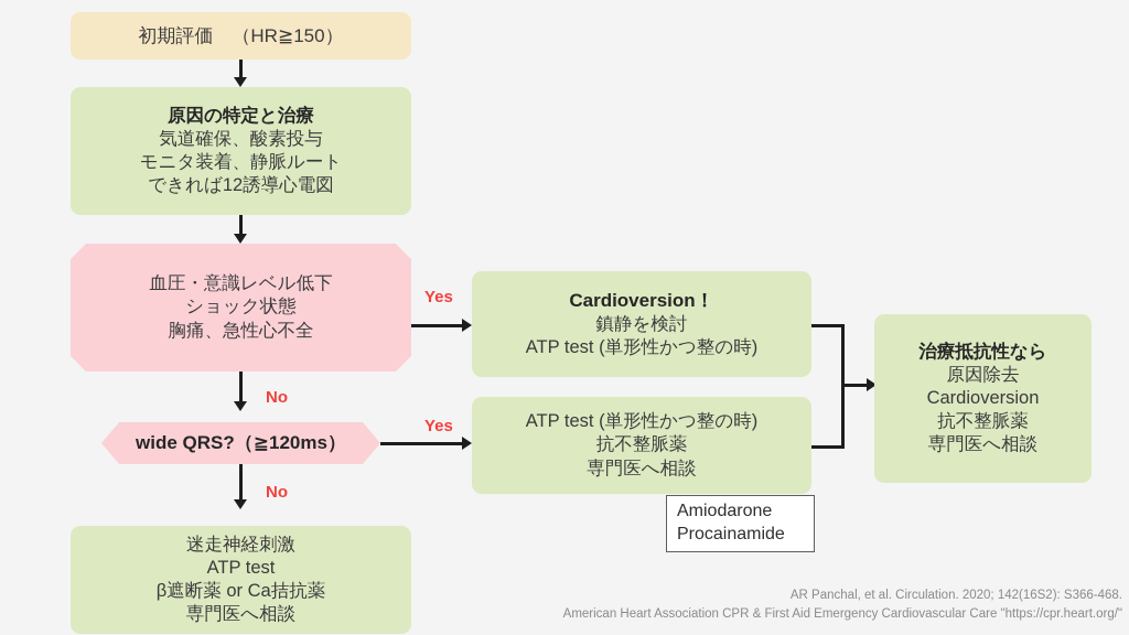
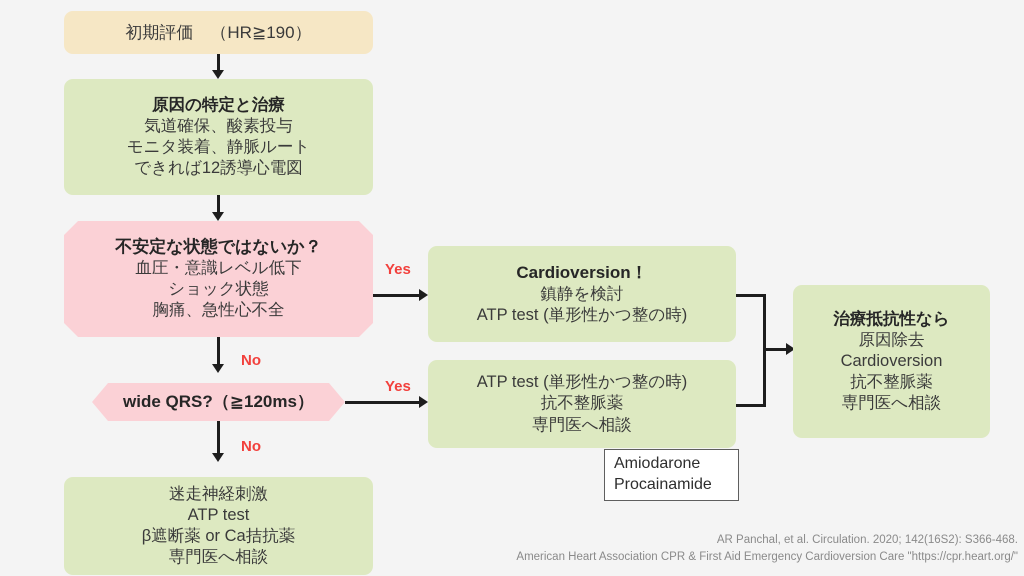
- 初期評価 （HR≧150）
+ 初期評価 （HR≧190）
  原因の特定と治療
  気道確保、酸素投与
  モニタ装着、静脈ルート
  できれば12誘導心電図
+ 不安定な状態ではないか？
  血圧・意識レベル低下
  ショック状態
  胸痛、急性心不全
  Yes
  No
  wide QRS?（≧120ms）
  Yes
  No
  Cardioversion！
  鎮静を検討
  ATP test (単形性かつ整の時)
  ATP test (単形性かつ整の時)
  抗不整脈薬
  専門医へ相談
  治療抵抗性なら
  原因除去
  Cardioversion
  抗不整脈薬
  専門医へ相談
  Amiodarone
  Procainamide
  迷走神経刺激
  ATP test
  β遮断薬 or Ca拮抗薬
  専門医へ相談
  AR Panchal, et al. Circulation. 2020; 142(16S2): S366-468.
- American Heart Association CPR & First Aid Emergency Cardiovascular Care "https://cpr.heart.org/"
+ American Heart Association CPR & First Aid Emergency Cardioversion Care "https://cpr.heart.org/"
